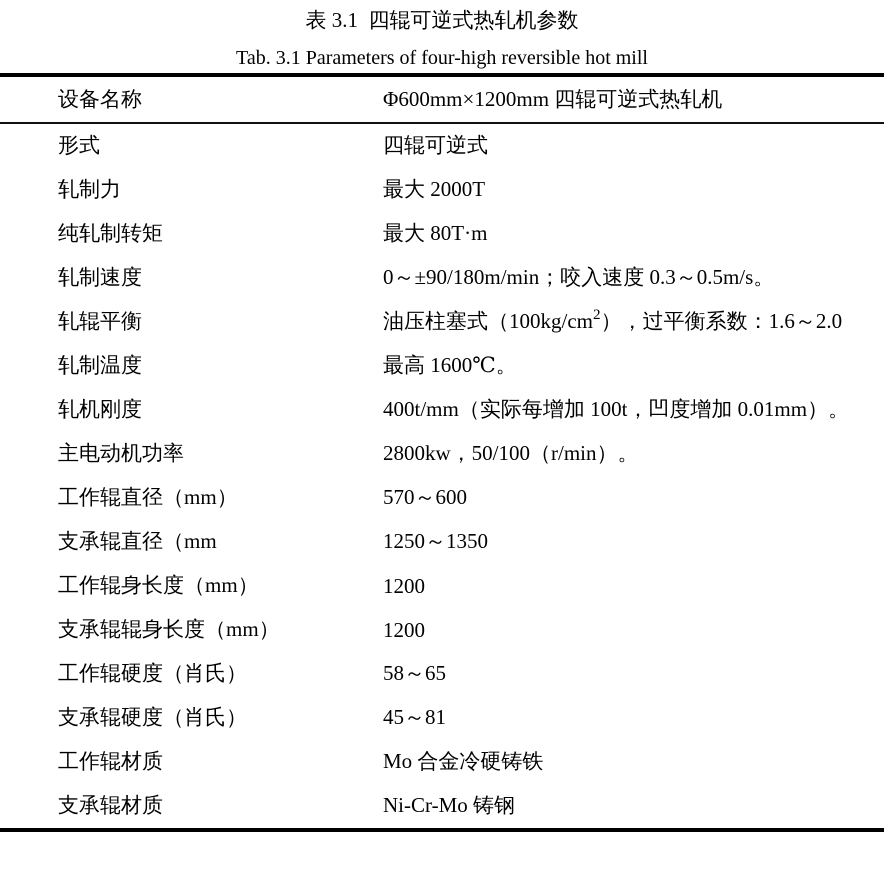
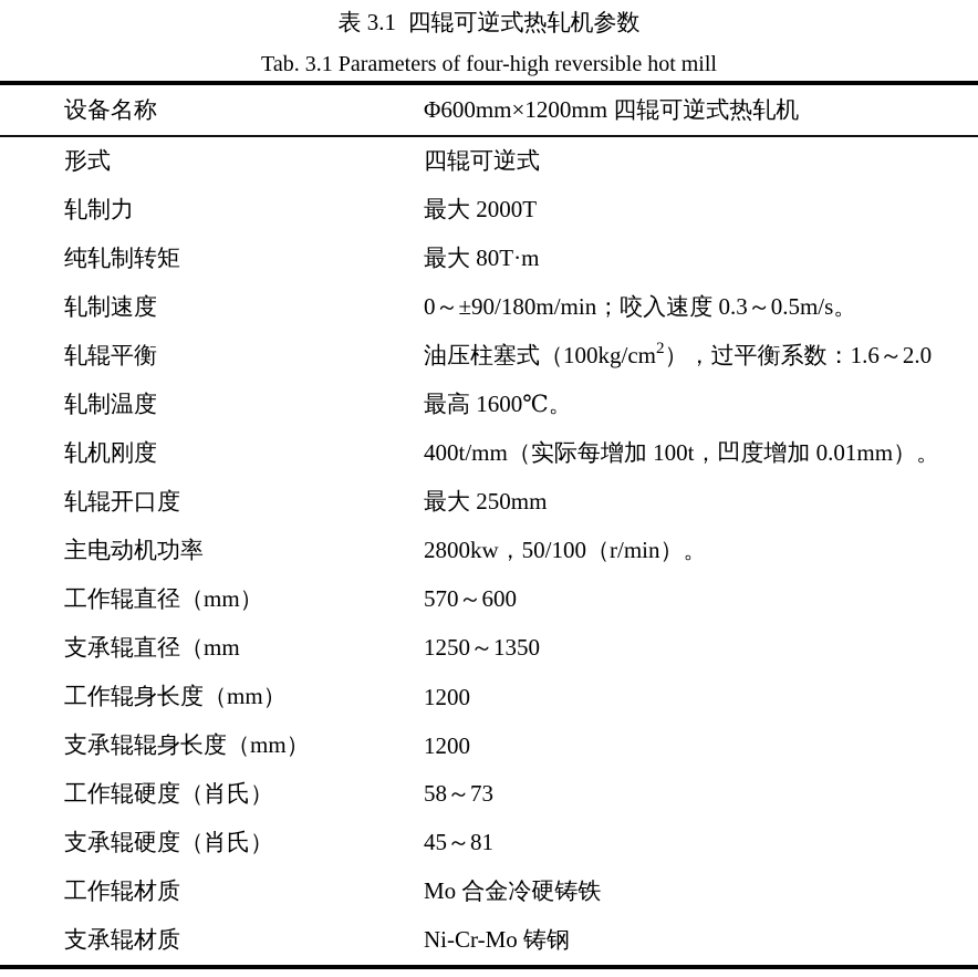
  表 3.1 四辊可逆式热轧机参数
  Tab. 3.1 Parameters of four-high reversible hot mill
  设备名称
  Φ600mm×1200mm 四辊可逆式热轧机
  形式
  四辊可逆式
  轧制力
  最大 2000T
  纯轧制转矩
  最大 80T·m
  轧制速度
  0～±90/180m/min；咬入速度 0.3～0.5m/s。
  轧辊平衡
  油压柱塞式（100kg/cm2），过平衡系数：1.6～2.0
  轧制温度
  最高 1600℃。
  轧机刚度
  400t/mm（实际每增加 100t，凹度增加 0.01mm）。
+ 轧辊开口度
+ 最大 250mm
  主电动机功率
  2800kw，50/100（r/min）。
  工作辊直径（mm）
  570～600
  支承辊直径（mm
  1250～1350
  工作辊身长度（mm）
  1200
  支承辊辊身长度（mm）
  1200
  工作辊硬度（肖氏）
- 58～65
+ 58～73
  支承辊硬度（肖氏）
  45～81
  工作辊材质
  Mo 合金冷硬铸铁
  支承辊材质
  Ni-Cr-Mo 铸钢
